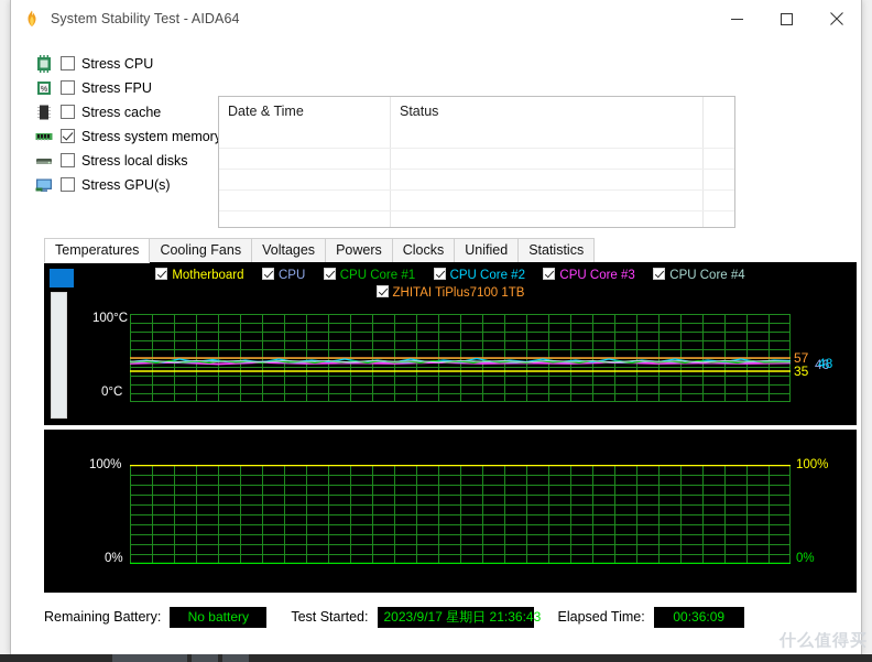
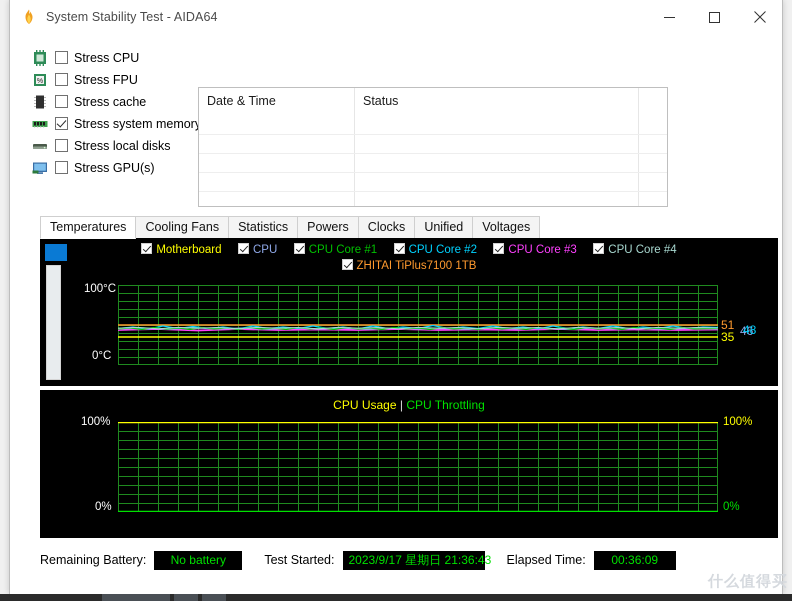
  System Stability Test - AIDA64
  Stress CPU
  Stress FPU
  Stress cache
  Stress system memor
  Stress local disks
  Stress GPU(s)
  Date & Time
  Status
  Temperatures
  Cooling Fans
- Voltages
+ Statistics
  Powers
  Clocks
  Unified
- Statistics
+ Voltages
  Motherboard CPU CPU Core #1 CPU Core #2 CPU Core #3 CPU Core #4
  ZHITAI TiPlus7100 1TB
  100°C
  0°C
- 57
+ 51
  35
  46
  48
+ CPU Usage | CPU Throttling
  100%
  0%
  100%
  0%
  Remaining Battery:
  No battery
  Test Started:
  2023/9/17 星期日 21:36:43
  Elapsed Time:
  00:36:09
  什么值得买
